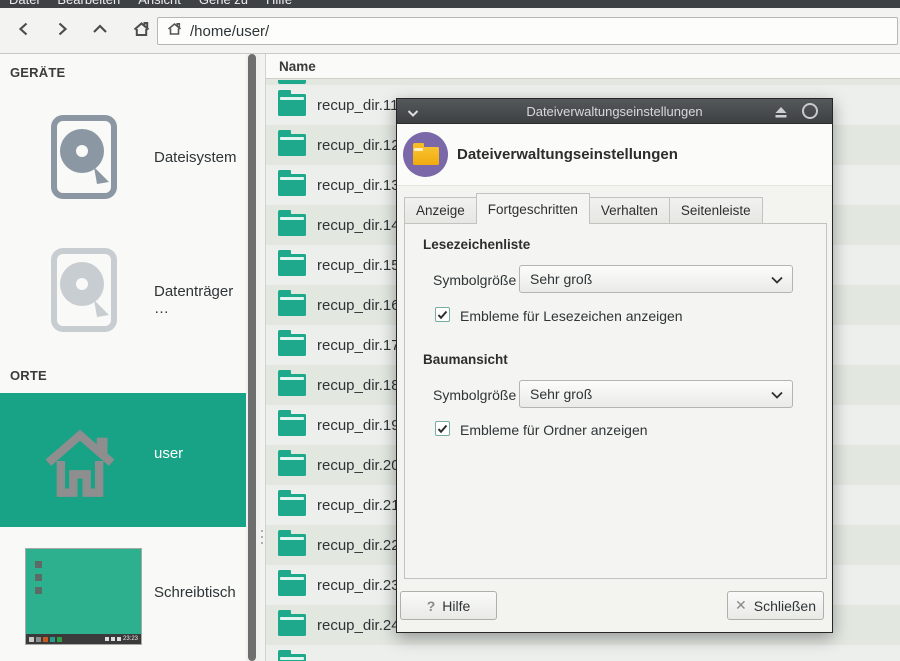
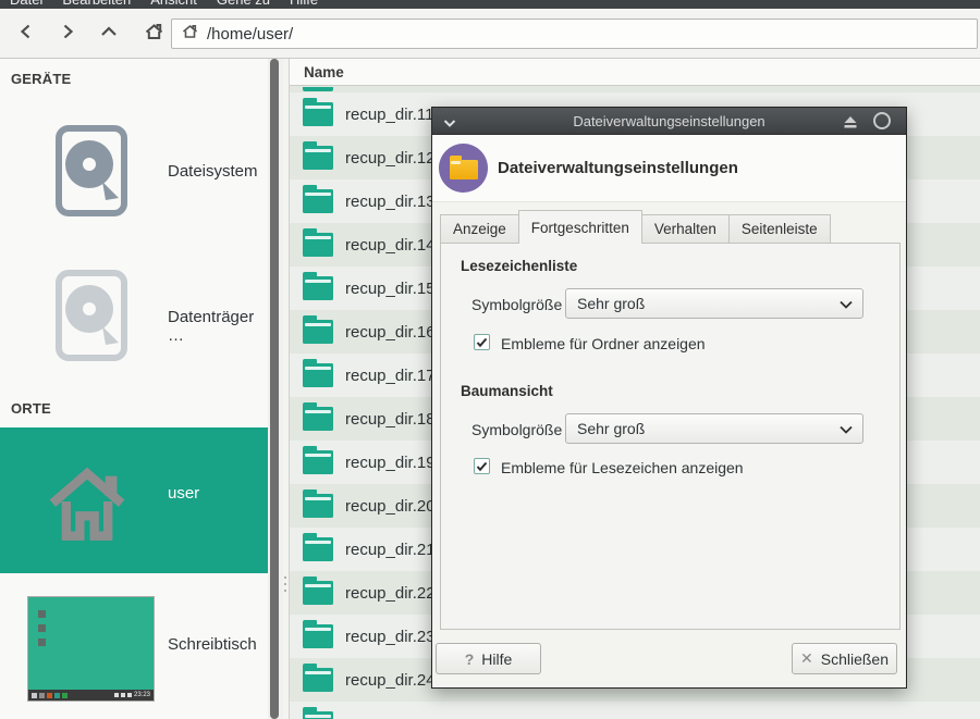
  /home/user/
  GERÄTE
  Dateisystem
  Datenträger …
  ORTE
  user
  Schreibtisch
  Name
  recup_dir.11
  recup_dir.1
  recup_dir.1
  recup_dir.1
  recup_dir.1
  recup_dir.1
  recup_dir.1
  recup_dir.1
  recup_dir.1
  recup_dir.2
  recup_dir.2
  recup_dir.2
  recup_dir.2
  recup_dir.2
  Dateiverwaltungseinstellungen
  Dateiverwaltungseinstellungen
  Anzeige
  Fortgeschritten
  Verhalten
  Seitenleiste
  Lesezeichenliste
  Symbolgröße
  Sehr groß
- Embleme für Lesezeichen anzeigen
+ Embleme für Ordner anzeigen
  Baumansicht
  Symbolgröße
  Sehr groß
- Embleme für Ordner anzeigen
+ Embleme für Lesezeichen anzeigen
  ?
  Hilfe
  ✕
  Schließen
